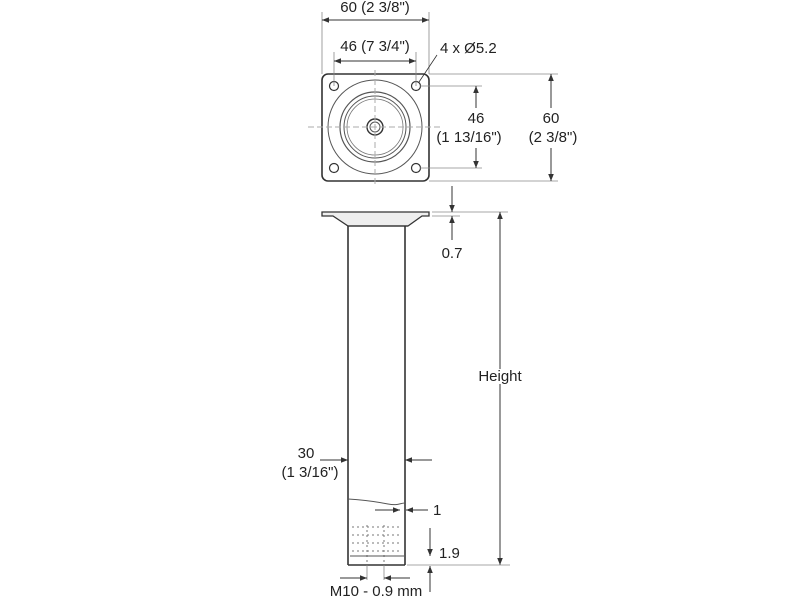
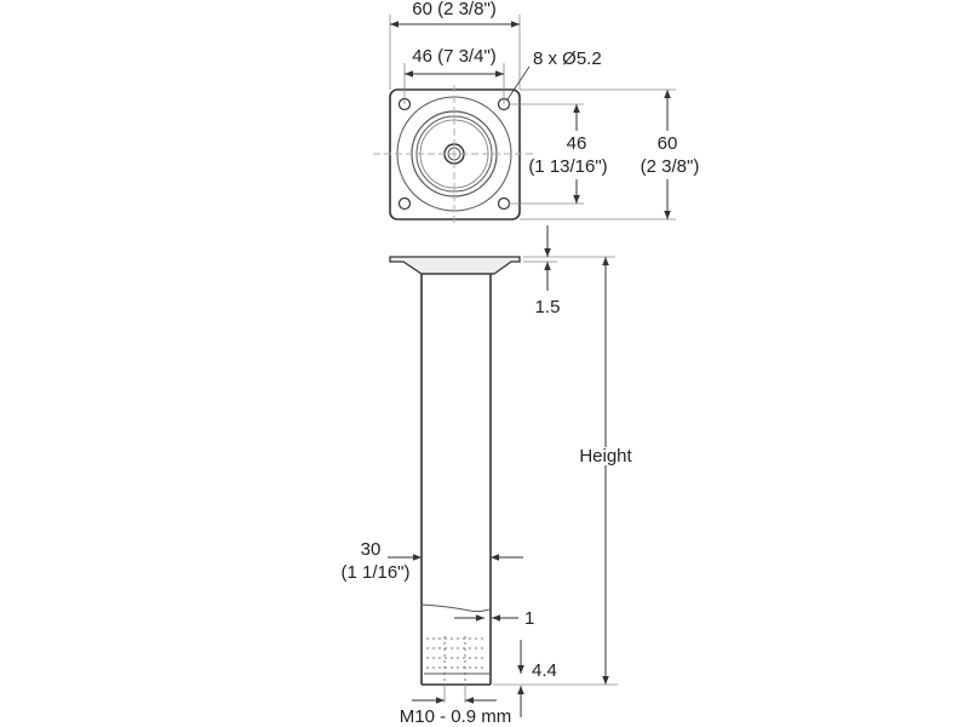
  60 (2 3/8")
  46 (7 3/4")
- 4 x Ø5.2
+ 8 x Ø5.2
  46
  (1 13/16")
  60
  (2 3/8")
- 0.7
+ 1.5
  Height
  30
- (1 3/16")
+ (1 1/16")
  1
- 1.9
+ 4.4
  M10 - 0.9 mm
